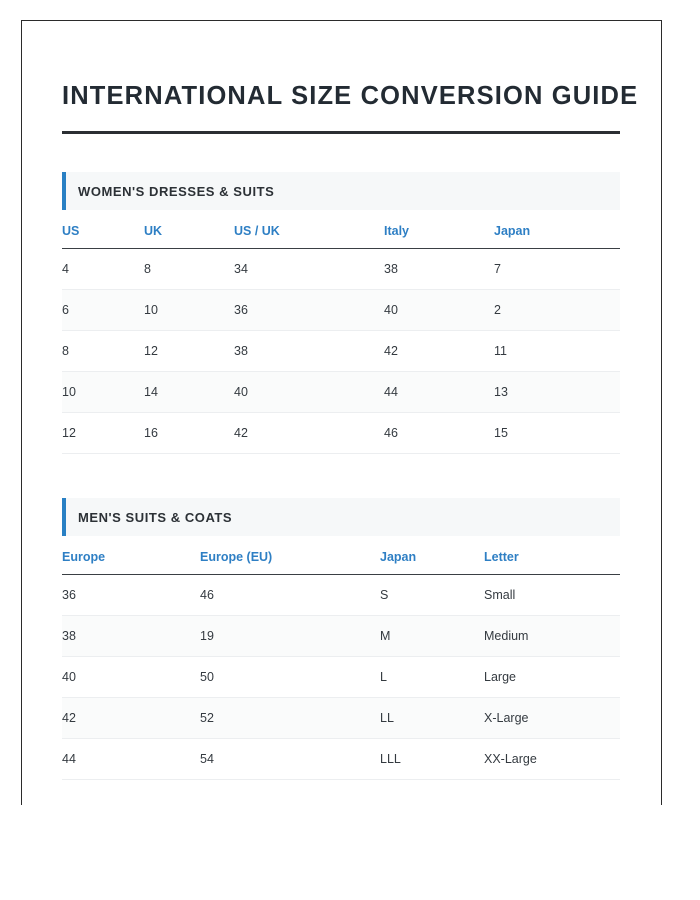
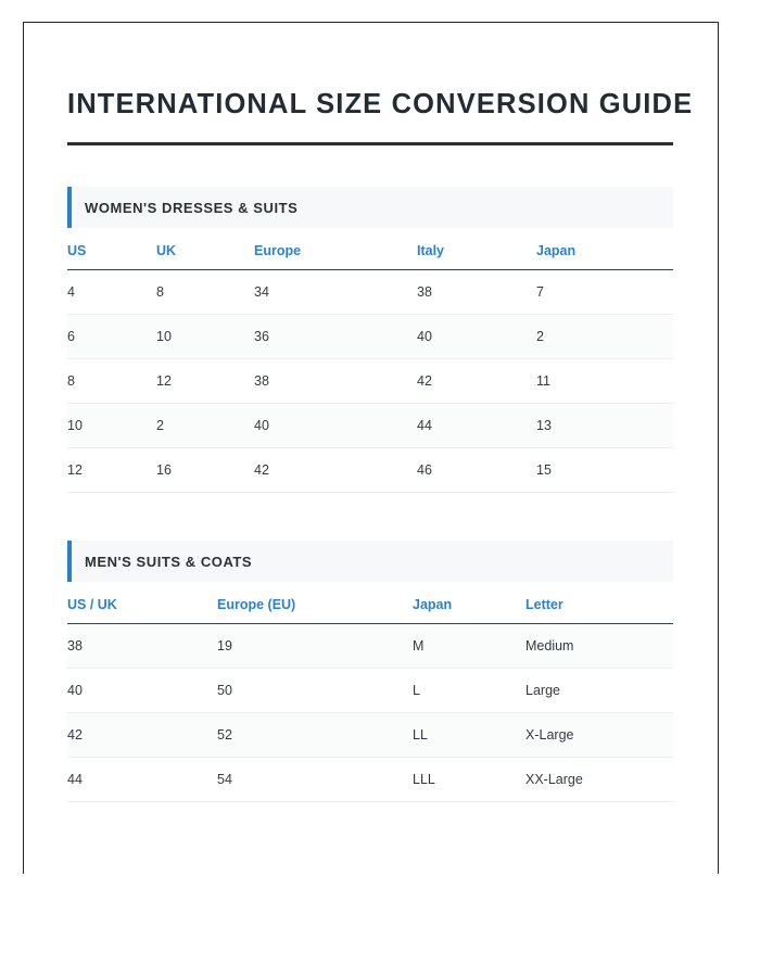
  INTERNATIONAL SIZE CONVERSION GUIDE
  WOMEN'S DRESSES & SUITS
- US	UK	US / UK	Italy	Japan
+ US	UK	Europe	Italy	Japan
  4	8	34	38	7
  6	10	36	40	2
  8	12	38	42	11
- 10	14	40	44	13
+ 10	2	40	44	13
  12	16	42	46	15
  MEN'S SUITS & COATS
- Europe	Europe (EU)	Japan	Letter
+ US / UK	Europe (EU)	Japan	Letter
- 36	46	S	Small
  38	19	M	Medium
  40	50	L	Large
  42	52	LL	X-Large
  44	54	LLL	XX-Large
